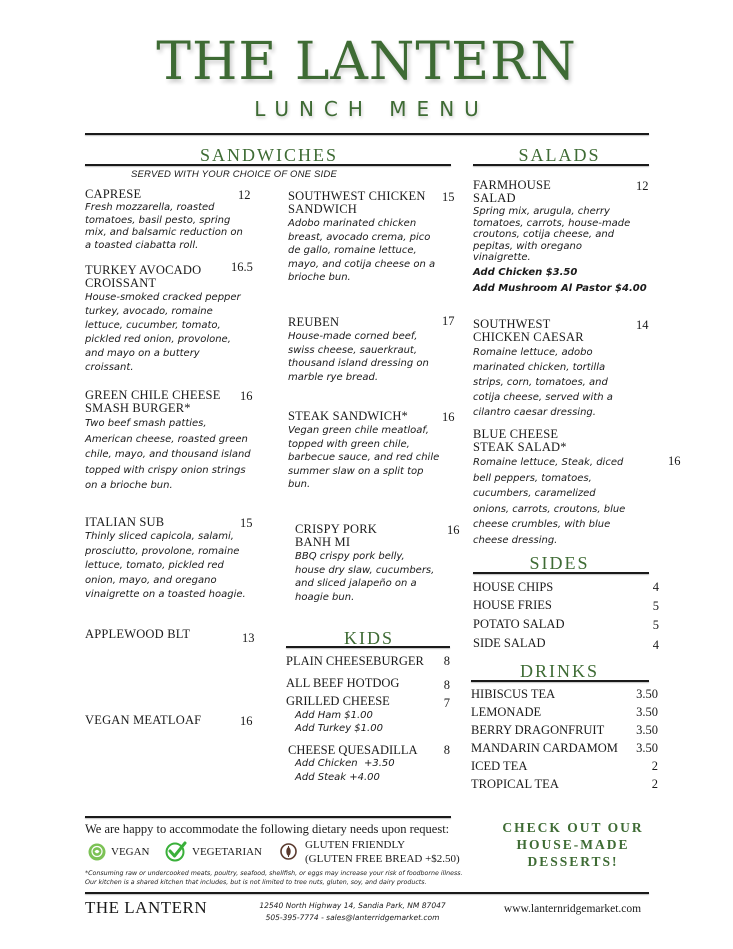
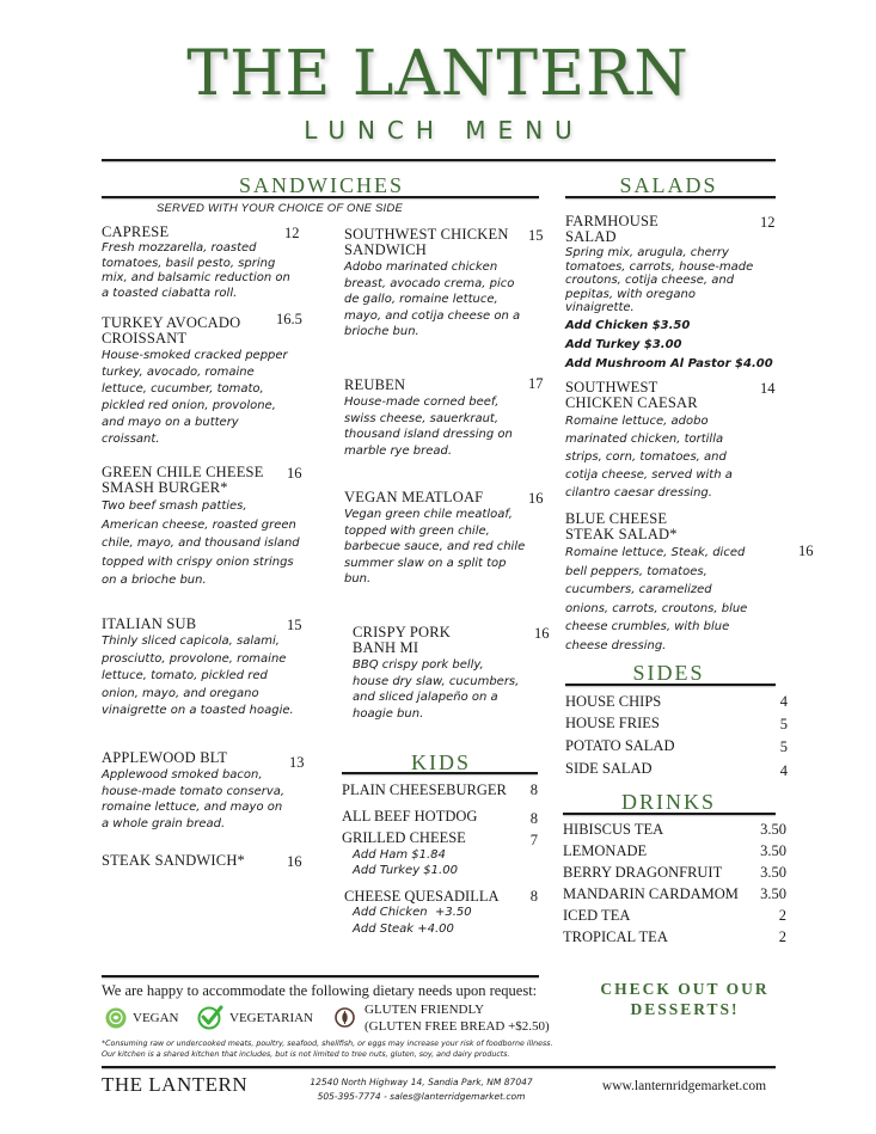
  THE LANTERN
  LUNCH MENU
  SANDWICHES
  SERVED WITH YOUR CHOICE OF ONE SIDE
  CAPRESE
  12
  Fresh mozzarella, roasted tomatoes, basil pesto, spring mix, and balsamic reduction on a toasted ciabatta roll.
  TURKEY AVOCADO CROISSANT
  16.5
  House-smoked cracked pepper turkey, avocado, romaine lettuce, cucumber, tomato, pickled red onion, provolone, and mayo on a buttery croissant.
  GREEN CHILE CHEESE SMASH BURGER*
  16
  Two beef smash patties, American cheese, roasted green chile, mayo, and thousand island topped with crispy onion strings on a brioche bun.
  ITALIAN SUB
  15
  Thinly sliced capicola, salami, prosciutto, provolone, romaine lettuce, tomato, pickled red onion, mayo, and oregano vinaigrette on a toasted hoagie.
  APPLEWOOD BLT
  13
+ Applewood smoked bacon, house-made tomato conserva, romaine lettuce, and mayo on a whole grain bread.
- VEGAN MEATLOAF
+ STEAK SANDWICH*
  16
  SOUTHWEST CHICKEN SANDWICH
  15
  Adobo marinated chicken breast, avocado crema, pico de gallo, romaine lettuce, mayo, and cotija cheese on a brioche bun.
  REUBEN
  17
  House-made corned beef, swiss cheese, sauerkraut, thousand island dressing on marble rye bread.
- STEAK SANDWICH*
+ VEGAN MEATLOAF
  16
  Vegan green chile meatloaf, topped with green chile, barbecue sauce, and red chile summer slaw on a split top bun.
  CRISPY PORK BANH MI
  16
  BBQ crispy pork belly, house dry slaw, cucumbers, and sliced jalapeño on a hoagie bun.
  KIDS
  PLAIN CHEESEBURGER
  8
  ALL BEEF HOTDOG
  8
  GRILLED CHEESE
  7
- Add Ham $1.00
+ Add Ham $1.84
  Add Turkey $1.00
  CHEESE QUESADILLA
  8
  Add Chicken +3.50
  Add Steak +4.00
  SALADS
  FARMHOUSE SALAD
  12
  Spring mix, arugula, cherry tomatoes, carrots, house-made croutons, cotija cheese, and pepitas, with oregano vinaigrette.
  Add Chicken $3.50
+ Add Turkey $3.00
  Add Mushroom Al Pastor $4.00
  SOUTHWEST CHICKEN CAESAR
  14
  Romaine lettuce, adobo marinated chicken, tortilla strips, corn, tomatoes, and cotija cheese, served with a cilantro caesar dressing.
  BLUE CHEESE STEAK SALAD*
  16
  Romaine lettuce, Steak, diced bell peppers, tomatoes, cucumbers, caramelized onions, carrots, croutons, blue cheese crumbles, with blue cheese dressing.
  SIDES
  HOUSE CHIPS
  4
  HOUSE FRIES
  5
  POTATO SALAD
  5
  SIDE SALAD
  4
  DRINKS
  HIBISCUS TEA
  3.50
  LEMONADE
  3.50
  BERRY DRAGONFRUIT
  3.50
  MANDARIN CARDAMOM
  3.50
  ICED TEA
  2
  TROPICAL TEA
  2
  We are happy to accommodate the following dietary needs upon request:
  VEGAN
  VEGETARIAN
  GLUTEN FRIENDLY
  (GLUTEN FREE BREAD +$2.50)
  CHECK OUT OUR
- HOUSE-MADE
  DESSERTS!
  THE LANTERN
  12540 North Highway 14, Sandia Park, NM 87047
  505-395-7774 - sales@lanterridgemarket.com
  www.lanternridgemarket.com
